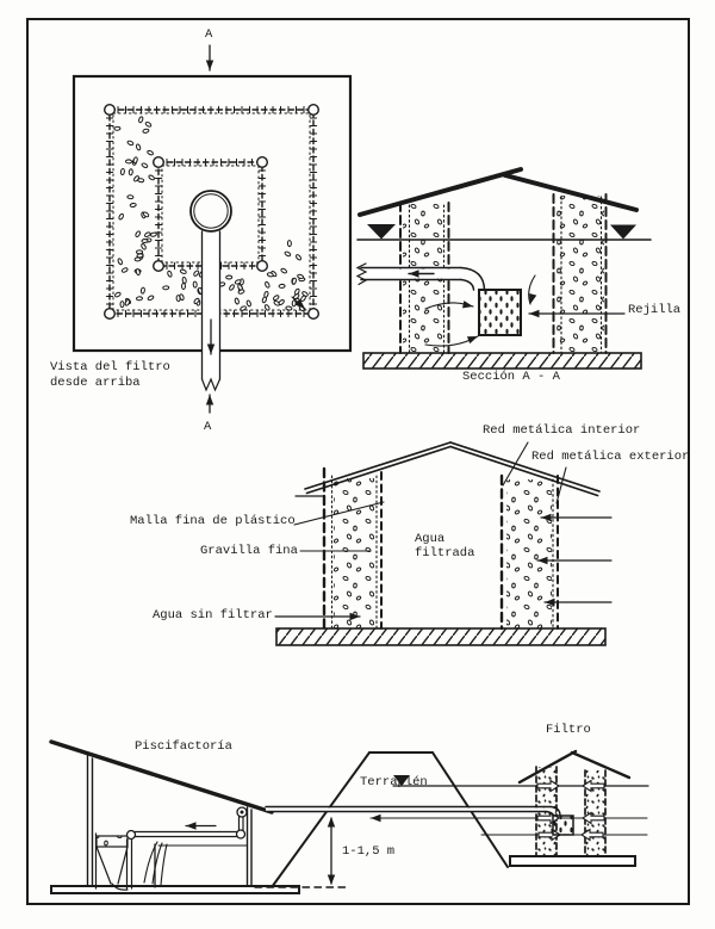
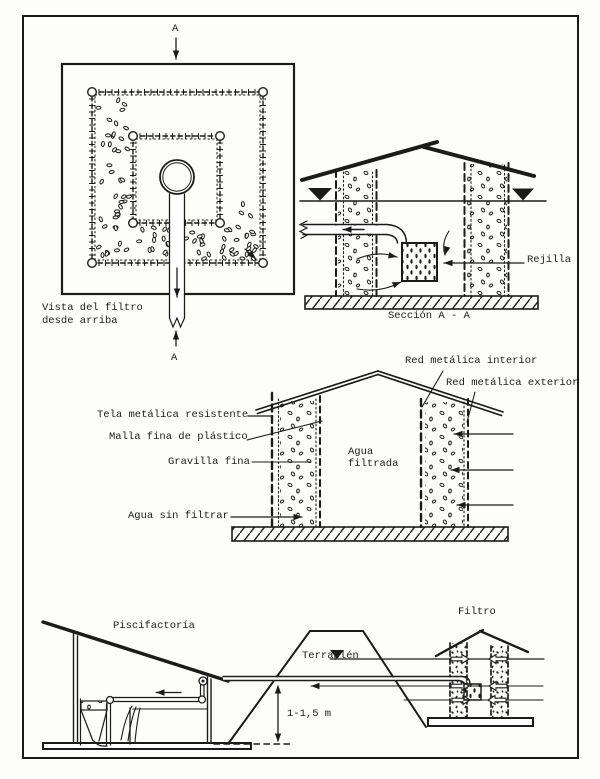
  A
  A
  Vista del filtro
  desde arriba
  Sección A - A
  Rejilla
  Red metálica interior
  Red metálica exterior
+ Tela metálica resistente
  Malla fina de plástico
  Gravilla fina
  Agua
  filtrada
  Agua sin filtrar
  Piscifactoría
  Terraplén
  Filtro
  1-1,5 m
